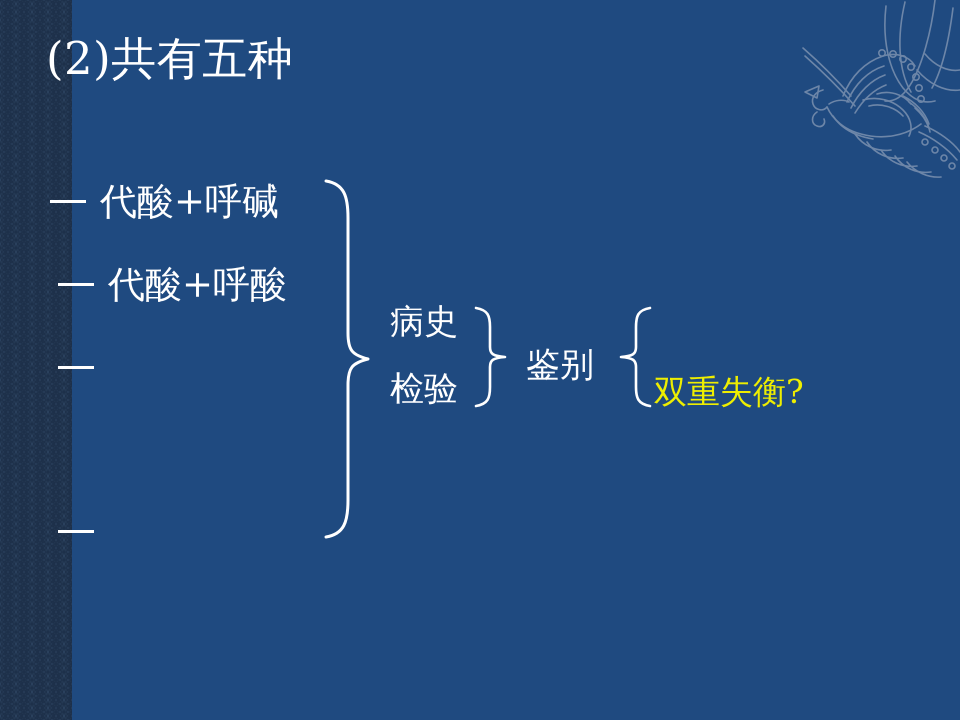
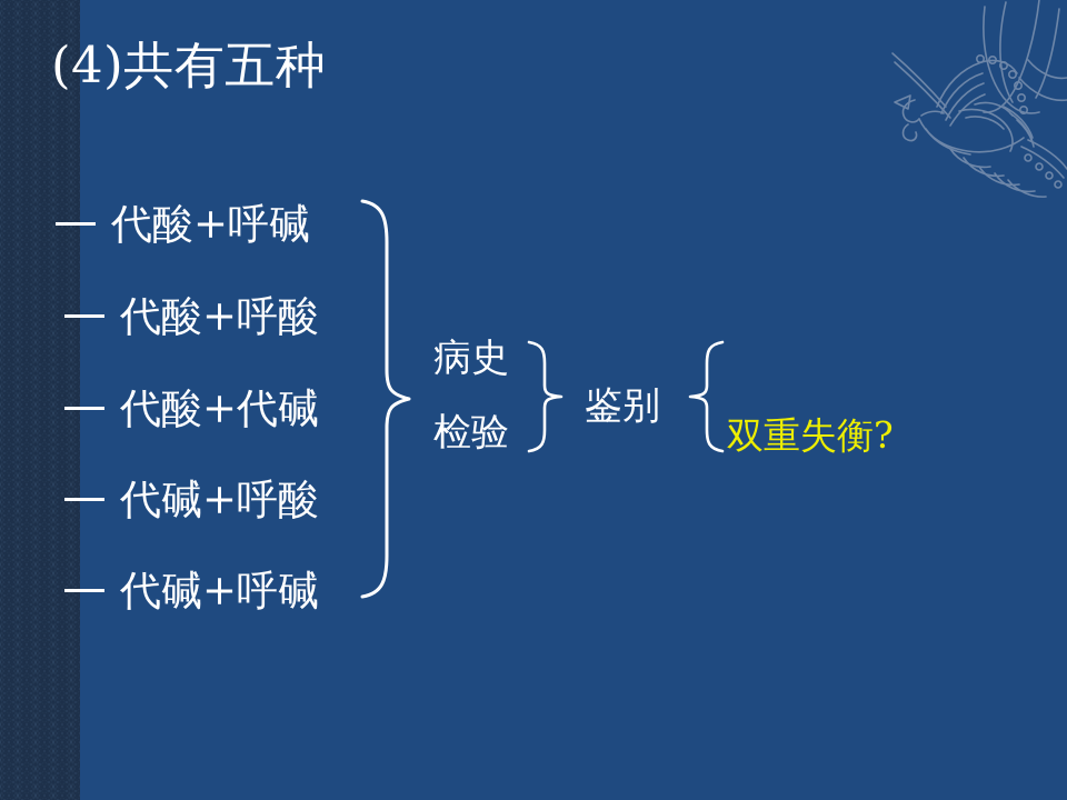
- (2)共有五种
+ (4)共有五种
  代酸+呼碱
  代酸+呼酸
+ 代酸+代碱
+ 代碱+呼酸
+ 代碱+呼碱
  病史
  检验
  鉴别
  双重失衡?
